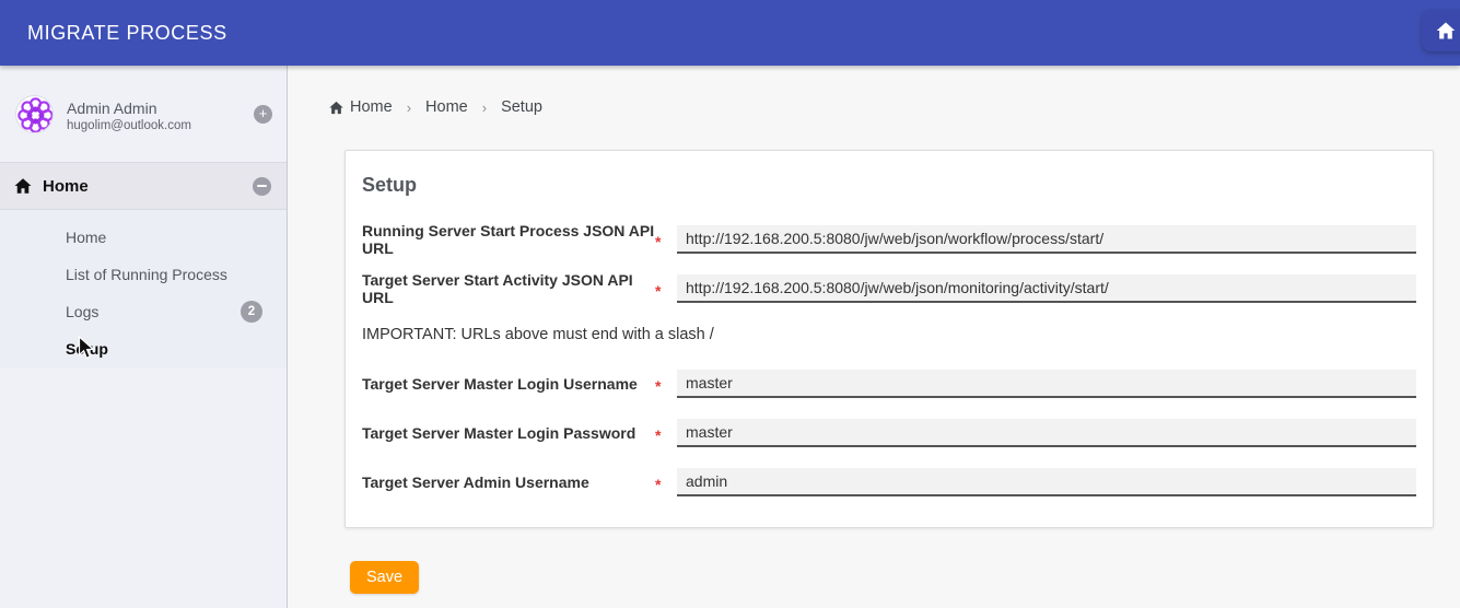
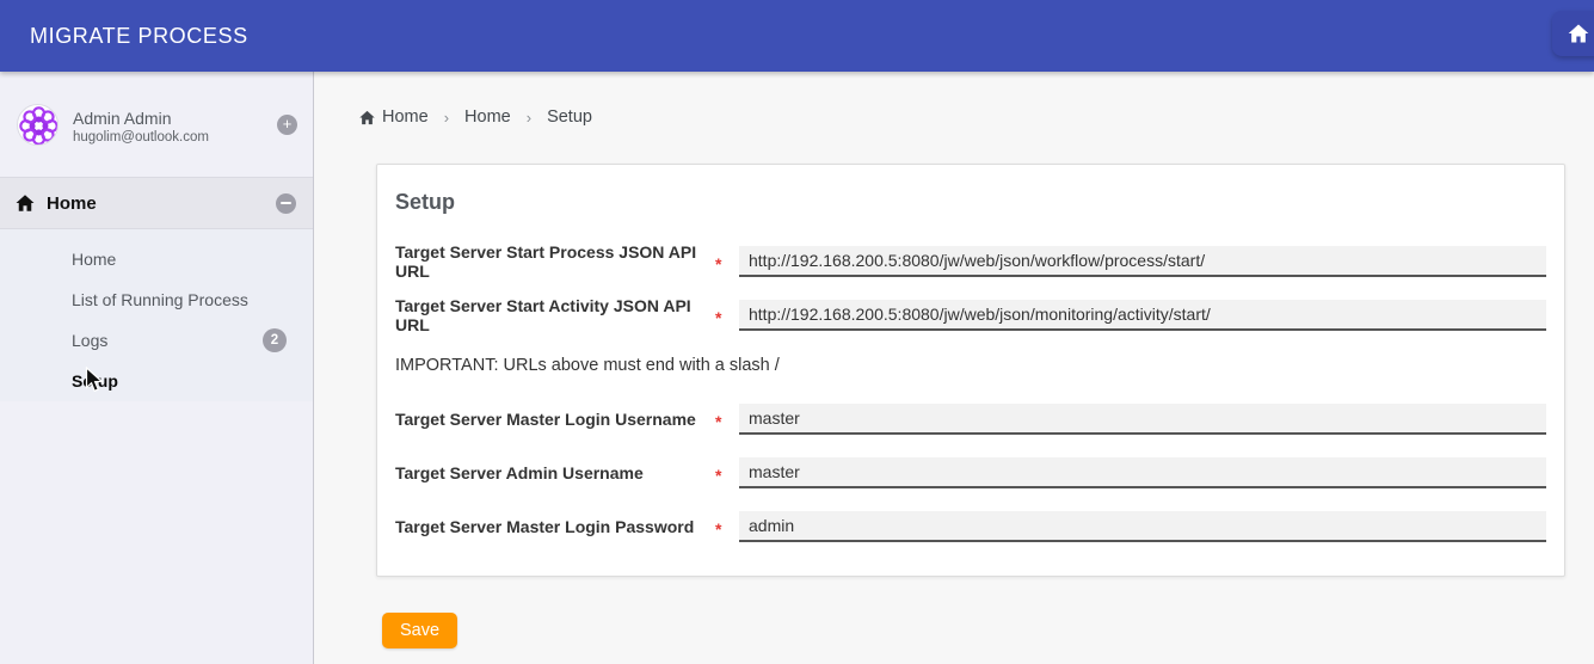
  MIGRATE PROCESS
  Admin Admin
  hugolim@outlook.com
  +
  Home
  Home
  List of Running Process
  Logs
  2
  Home
  ›
  Home
  ›
  Setup
  Setup
- Running Server Start Process JSON API URL
+ Target Server Start Process JSON API URL
  *
  http://192.168.200.5:8080/jw/web/json/workflow/process/start/
  Target Server Start Activity JSON API URL
  *
  http://192.168.200.5:8080/jw/web/json/monitoring/activity/start/
  IMPORTANT: URLs above must end with a slash /
  Target Server Master Login Username
  *
  master
- Target Server Master Login Password
+ Target Server Admin Username
  *
  master
- Target Server Admin Username
+ Target Server Master Login Password
  *
  admin
  Save
